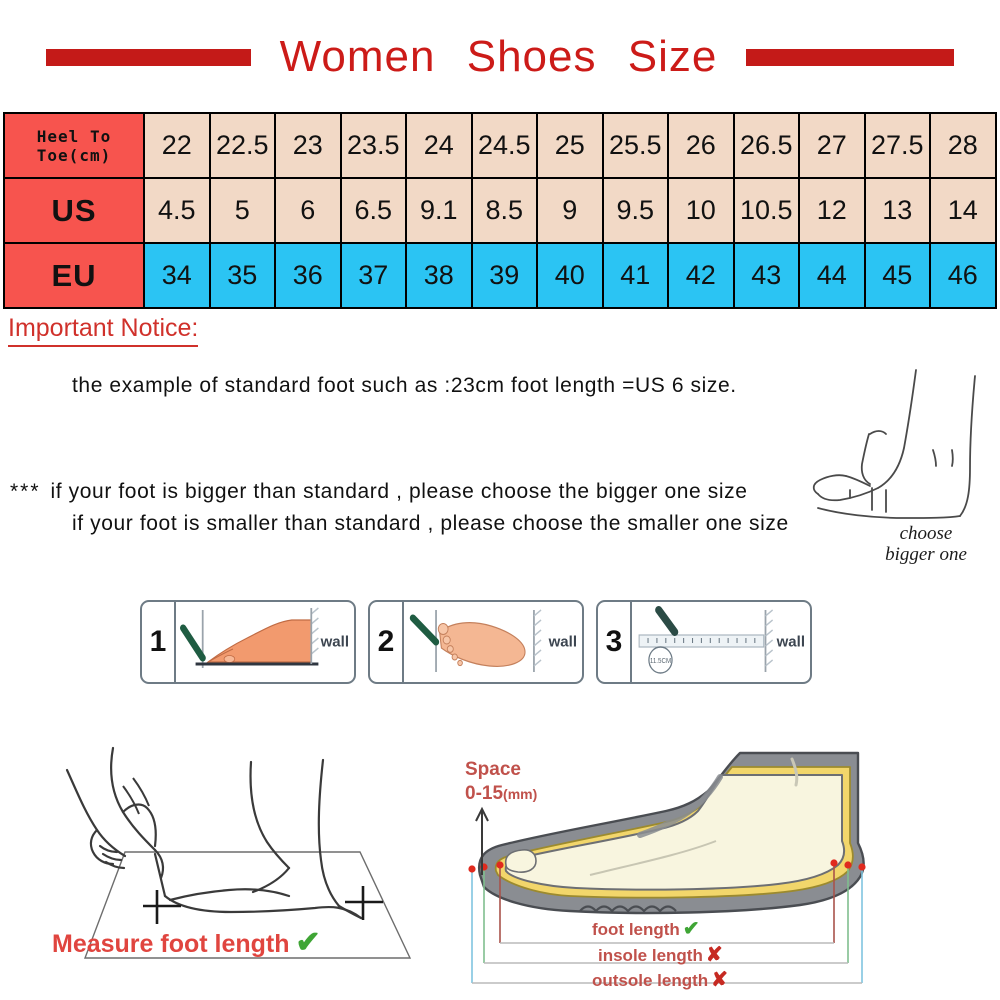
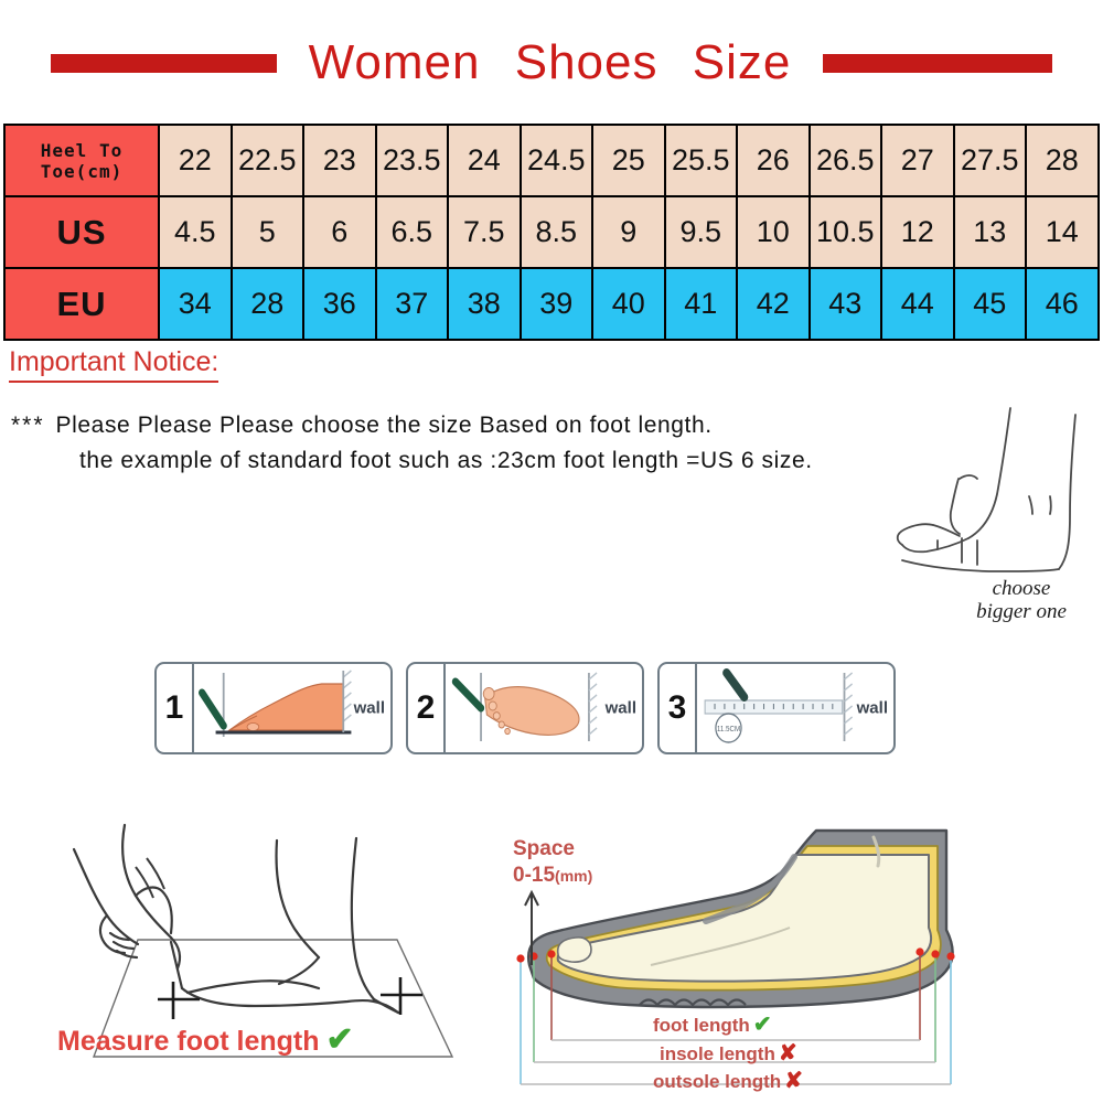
  Women Shoes Size
  Heel To Toe(cm)	22	22.5	23	23.5	24	24.5	25	25.5	26	26.5	27	27.5	28
- US	4.5	5	6	6.5	9.1	8.5	9	9.5	10	10.5	12	13	14
+ US	4.5	5	6	6.5	7.5	8.5	9	9.5	10	10.5	12	13	14
- EU	34	35	36	37	38	39	40	41	42	43	44	45	46
+ EU	34	28	36	37	38	39	40	41	42	43	44	45	46
  Important Notice:
+ *** Please Please Please choose the size Based on foot length.
  the example of standard foot such as :23cm foot length =US 6 size.
- *** if your foot is bigger than standard , please choose the bigger one size
- if your foot is smaller than standard , please choose the smaller one size
  choose
  bigger one
  1
  wall
  2
  wall
  3
  wall
  Measure foot length ✔
  Space
  0-15(mm)
  foot length ✔
  insole length ✘
  outsole length ✘
